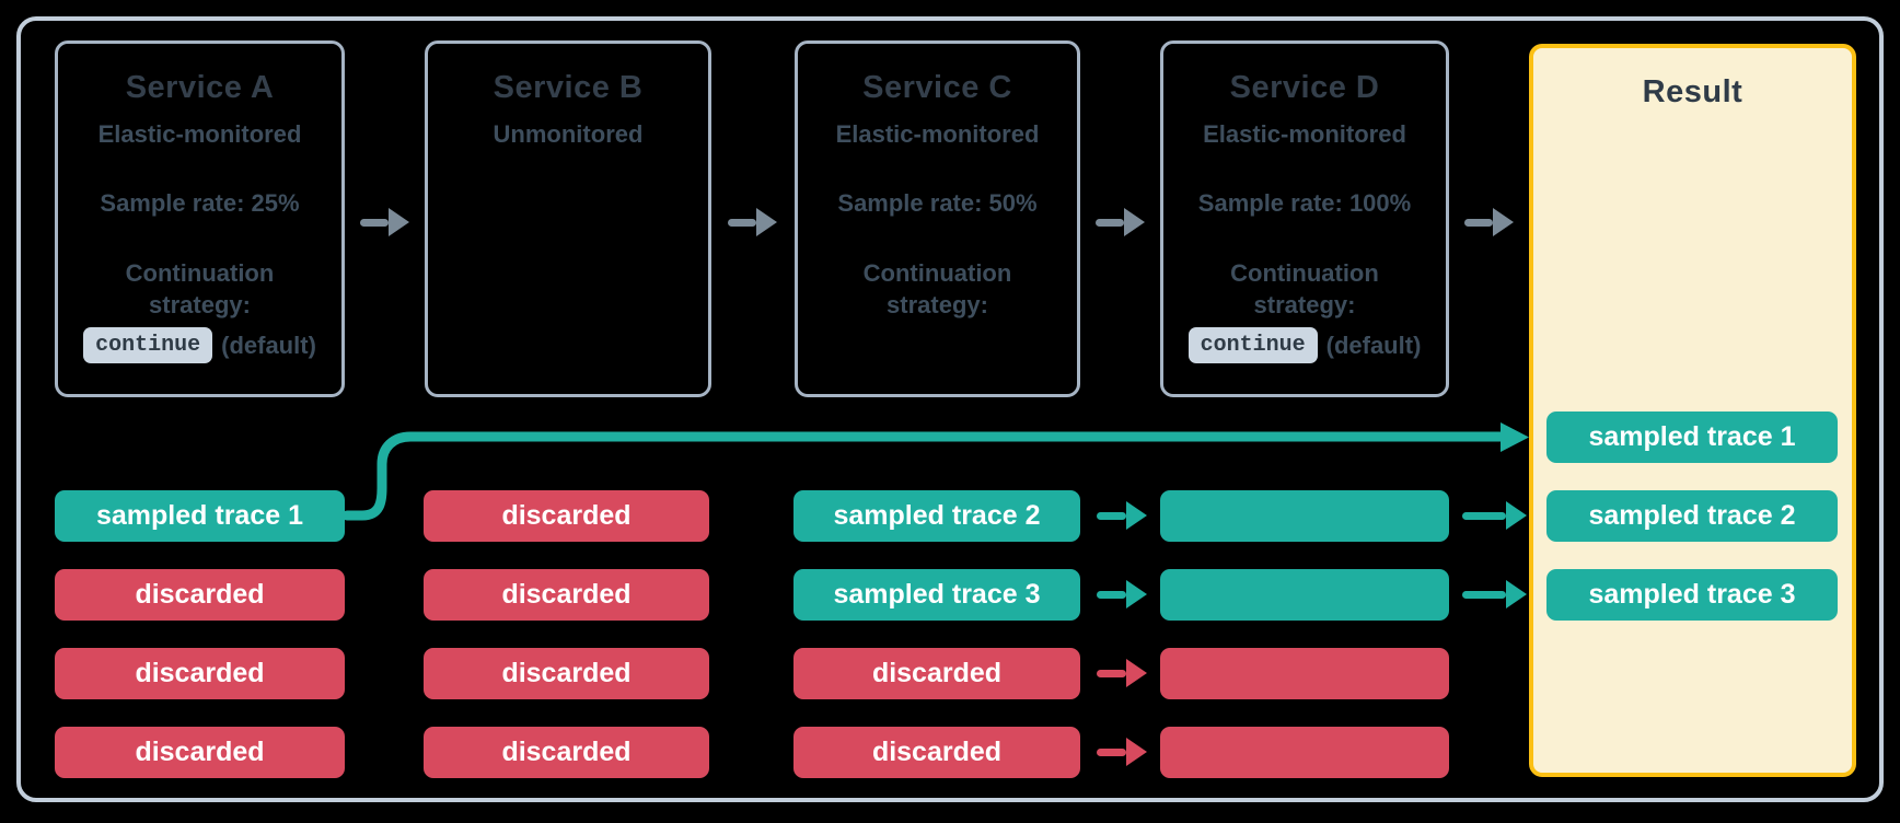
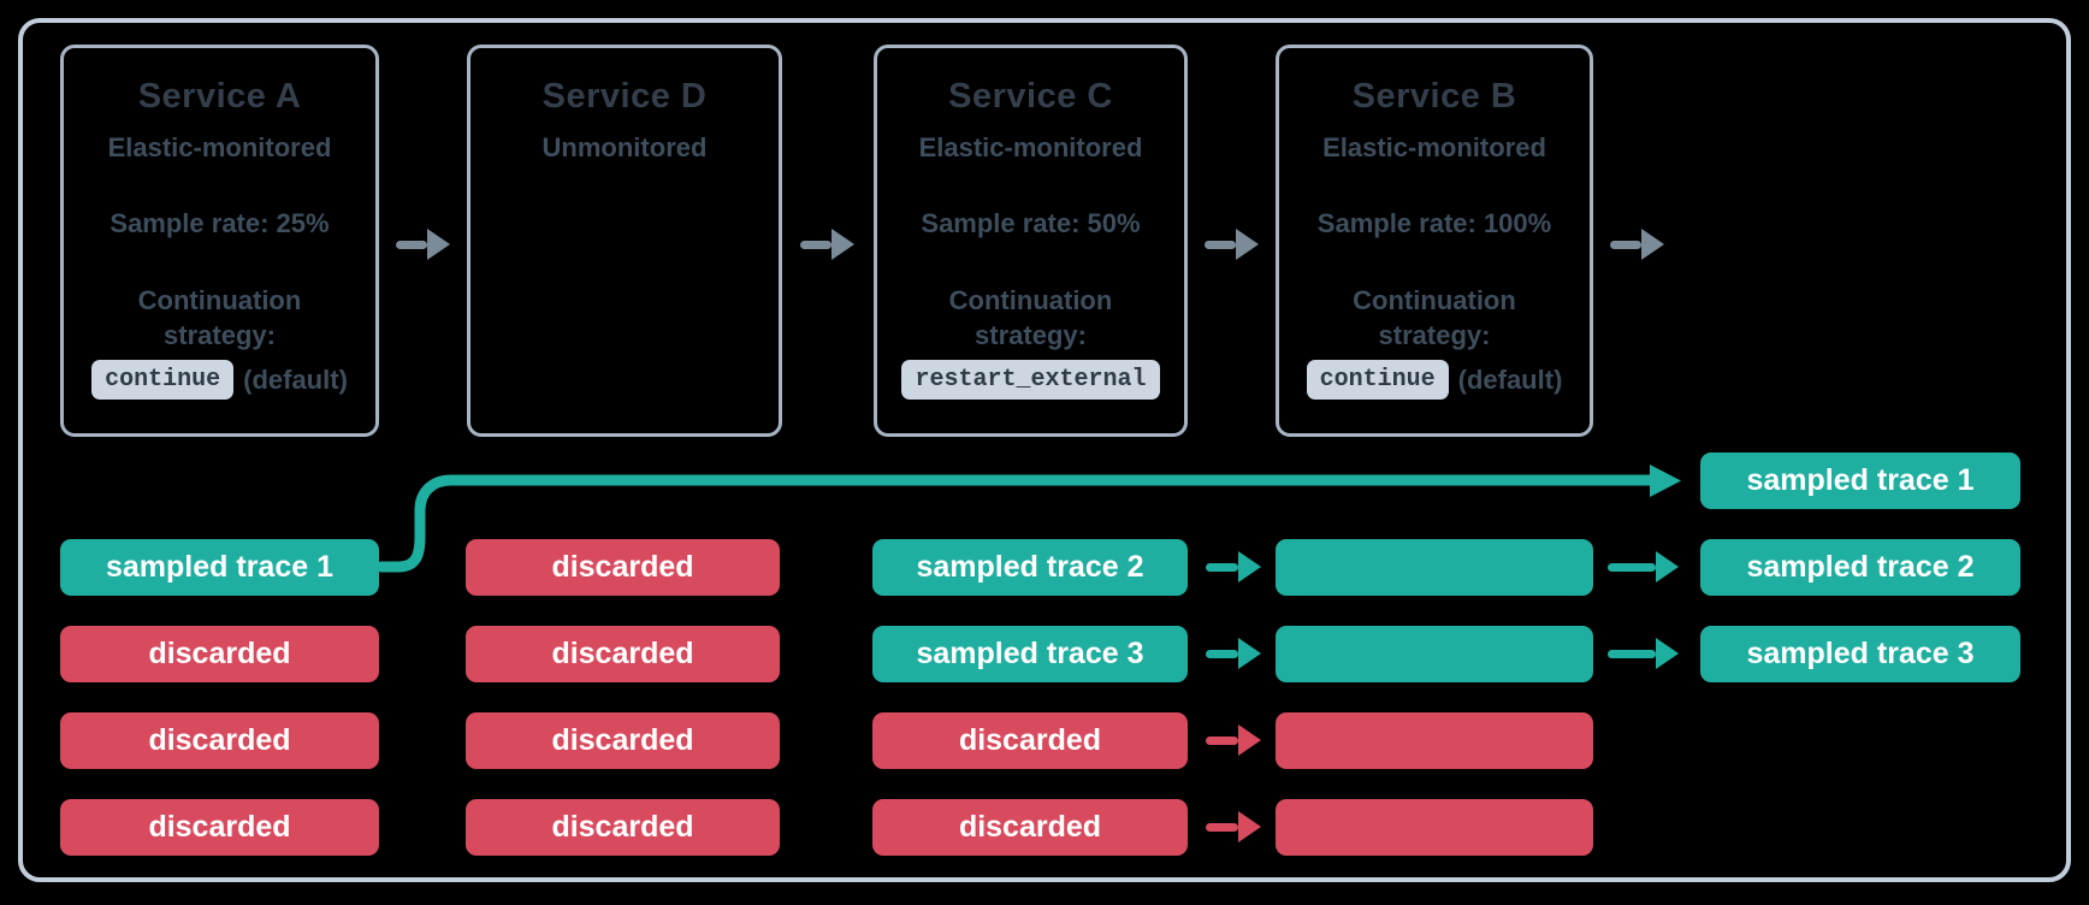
  Service A
  Elastic-monitored
  Sample rate: 25%
  Continuation strategy:
  continue
  (default)
- Service B
+ Service D
  Unmonitored
  Service C
  Elastic-monitored
  Sample rate: 50%
  Continuation strategy:
+ restart_external
- Service D
+ Service B
  Elastic-monitored
  Sample rate: 100%
  Continuation strategy:
  continue
  (default)
- Result
  sampled trace 1
  discarded
  discarded
  discarded
  discarded
  discarded
  discarded
  discarded
  sampled trace 2
  sampled trace 3
  discarded
  discarded
  sampled trace 1
  sampled trace 2
  sampled trace 3
